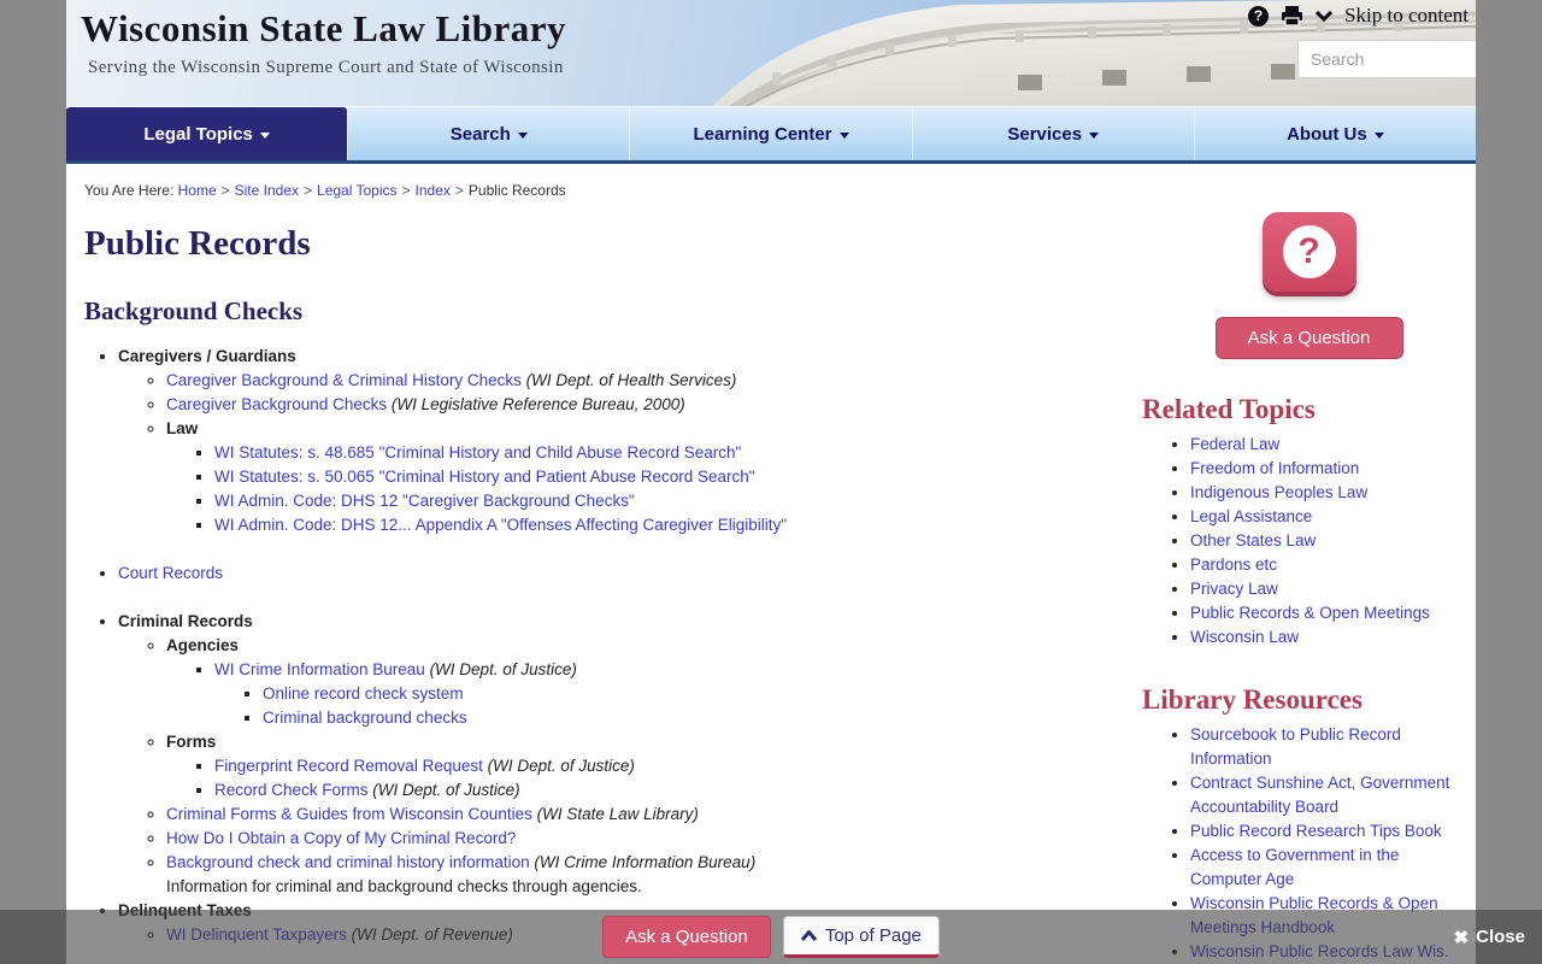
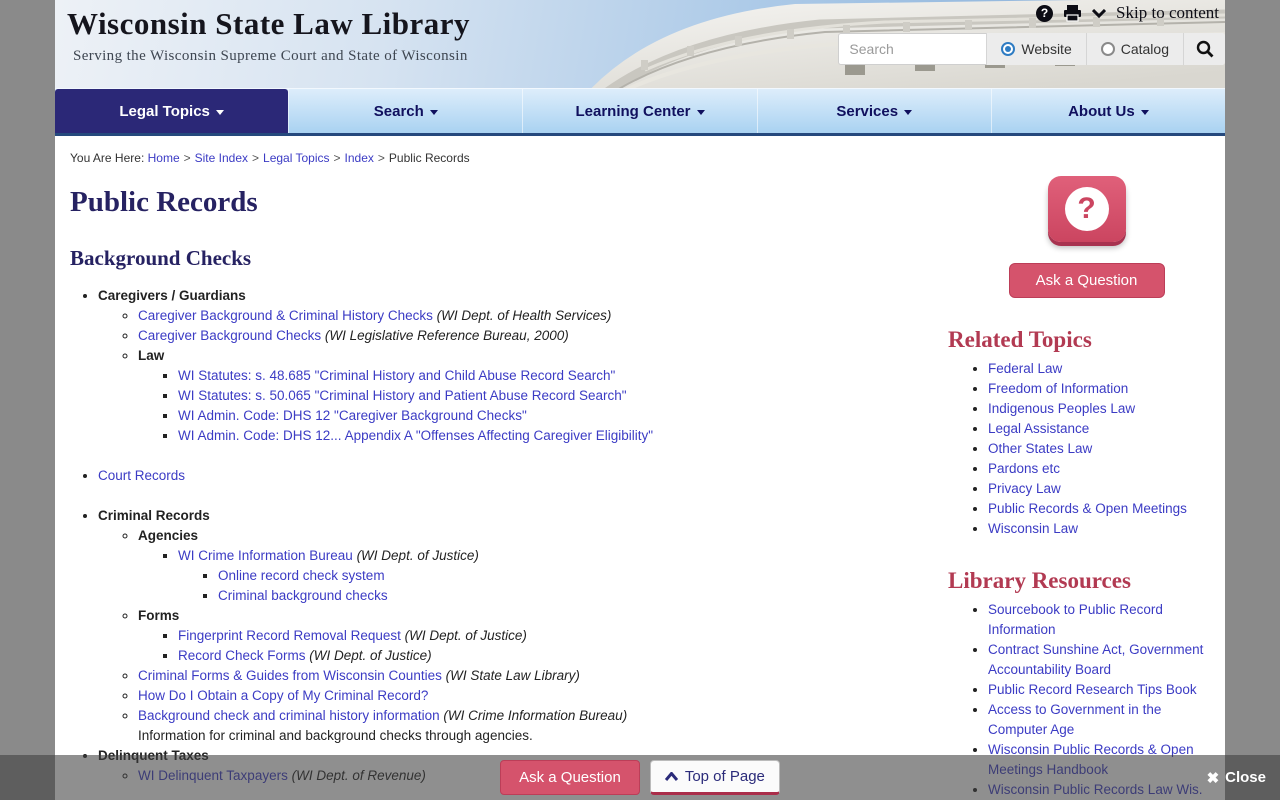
  Wisconsin State Law Library
  Serving the Wisconsin Supreme Court and State of Wisconsin
  ?
  Skip to content
  Search
+ Website
+ Catalog
  Legal Topics
  Search
  Learning Center
  Services
  About Us
  You Are Here: Home > Site Index > Legal Topics > Index > Public Records
  Public Records
  Background Checks
  Caregivers / Guardians
  Caregiver Background & Criminal History Checks (WI Dept. of Health Services)
  Caregiver Background Checks (WI Legislative Reference Bureau, 2000)
  Law
  WI Statutes: s. 48.685 "Criminal History and Child Abuse Record Search"
  WI Statutes: s. 50.065 "Criminal History and Patient Abuse Record Search"
  WI Admin. Code: DHS 12 "Caregiver Background Checks"
  WI Admin. Code: DHS 12... Appendix A "Offenses Affecting Caregiver Eligibility"
  Court Records
  Criminal Records
  Agencies
  WI Crime Information Bureau (WI Dept. of Justice)
  Online record check system
  Criminal background checks
  Forms
  Fingerprint Record Removal Request (WI Dept. of Justice)
  Record Check Forms (WI Dept. of Justice)
  Criminal Forms & Guides from Wisconsin Counties (WI State Law Library)
  How Do I Obtain a Copy of My Criminal Record?
  Background check and criminal history information (WI Crime Information Bureau)
  Information for criminal and background checks through agencies.
  Delinquent Taxes
  WI Delinquent Taxpayers (WI Dept. of Revenue)
  ?
  Ask a Question
  Related Topics
  Federal Law
  Freedom of Information
  Indigenous Peoples Law
  Legal Assistance
  Other States Law
  Pardons etc
  Privacy Law
  Public Records & Open Meetings
  Wisconsin Law
  Library Resources
  Sourcebook to Public Record Information
  Contract Sunshine Act, Government Accountability Board
  Public Record Research Tips Book
  Access to Government in the Computer Age
  Wisconsin Public Records & Open Meetings Handbook
  Wisconsin Public Records Law Wis.
  Ask a Question
  Top of Page
  ✖
  Close
